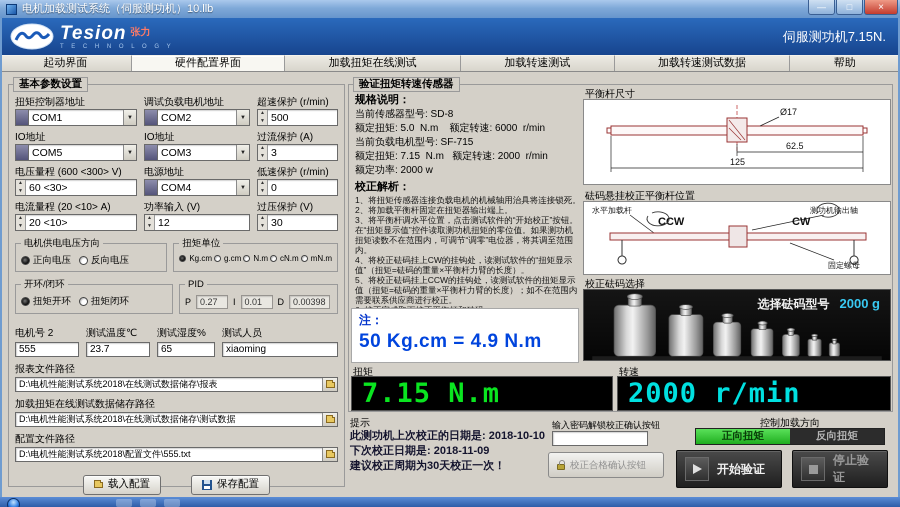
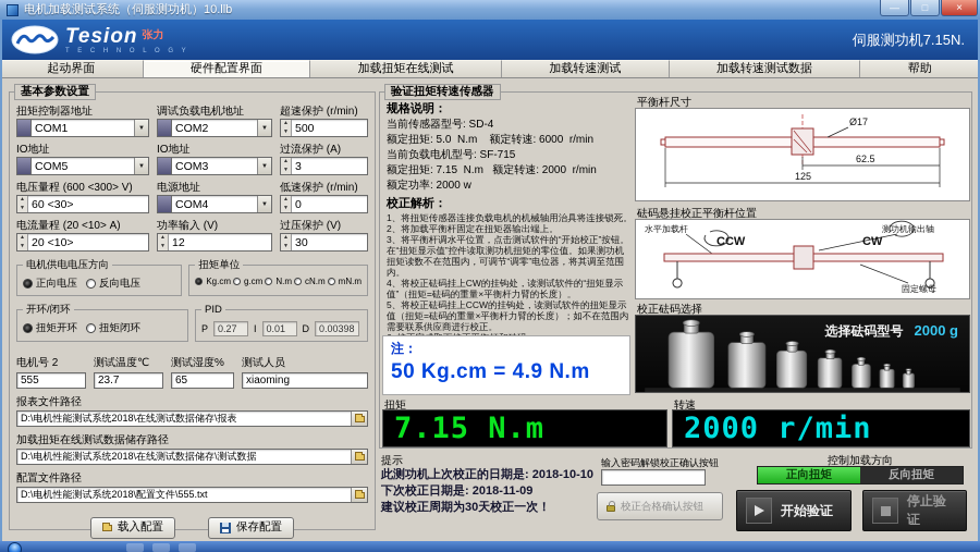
  电机加载测试系统（伺服测功机）10.llb
  —
  □
  ×
  Tesion
  张力
  伺服测功机7.15N.
  起动界面
  硬件配置界面
  加载扭矩在线测试
  加载转速测试
  加载转速测试数据
  帮助
  基本参数设置
  扭矩控制器地址
  COM1
  调试负载电机地址
  COM2
  超速保护 (r/min)
  500
  IO地址
  COM5
  IO地址
  COM3
  过流保护 (A)
  3
  电压量程 (600 <300> V)
  60 <30>
  电源地址
  COM4
  低速保护 (r/min)
  0
  电流量程 (20 <10> A)
  20 <10>
  功率输入 (V)
  12
  过压保护 (V)
  30
  电机供电电压方向
  正向电压
  反向电压
  扭矩单位
  Kg.cm
  g.cm
  N.m
  cN.m
  mN.m
  开环/闭环
  扭矩开环
  扭矩闭环
  PID
  P
  0.27
  I
  0.01
  D
  0.00398
  电机号 2
  555
  测试温度℃
  23.7
  测试湿度%
  65
  测试人员
  xiaoming
  报表文件路径
  D:\电机性能测试系统2018\在线测试数据储存\报表
  加载扭矩在线测试数据储存路径
  D:\电机性能测试系统2018\在线测试数据储存\测试数据
  配置文件路径
  D:\电机性能测试系统2018\配置文件\555.txt
  载入配置
  保存配置
  验证扭矩转速传感器
  规格说明：
- 当前传感器型号: SD-8
+ 当前传感器型号: SD-4
  额定扭矩: 5.0 N.m 额定转速: 6000 r/min
  当前负载电机型号: SF-715
  额定扭矩: 7.15 N.m 额定转速: 2000 r/min
  额定功率: 2000 w
  校正解析：
  1、将扭矩传感器连接负载电机的机械轴用治具将连接锁死。
  2、将加载平衡杆固定在扭矩器输出端上。
  3、将平衡杆调水平位置，点击测试软件的“开始校正”按钮。在“扭矩显示值”控件读取测功机扭矩的零位值。如果测功机扭矩读数不在范围内，可调节“调零”电位器，将其调至范围内。
  4、将校正砝码挂上CW的挂钩处，读测试软件的“扭矩显示值”（扭矩=砝码的重量×平衡杆力臂的长度）。
  5、将校正砝码挂上CCW的挂钩处，读测试软件的扭矩显示值（扭矩=砝码的重量×平衡杆力臂的长度）；如不在范围内需要联系供应商进行校正。
  注：
  50 Kg.cm = 4.9 N.m
  扭矩
  7.15 N.m
  转速
  2000 r/min
  平衡杆尺寸
  Ø17
  62.5
  125
  砝码悬挂校正平衡杆位置
  水平加载杆
  测功机输出轴
  CCW
  CW
  固定螺母
  校正砝码选择
  选择砝码型号 2000 g
  提示
  此测功机上次校正的日期是: 2018-10-10
  下次校正日期是: 2018-11-09
  建议校正周期为30天校正一次！
  输入密码解锁校正确认按钮
  校正合格确认按钮
  控制加载方向
  正向扭矩
  反向扭矩
  开始验证
  停止验证
